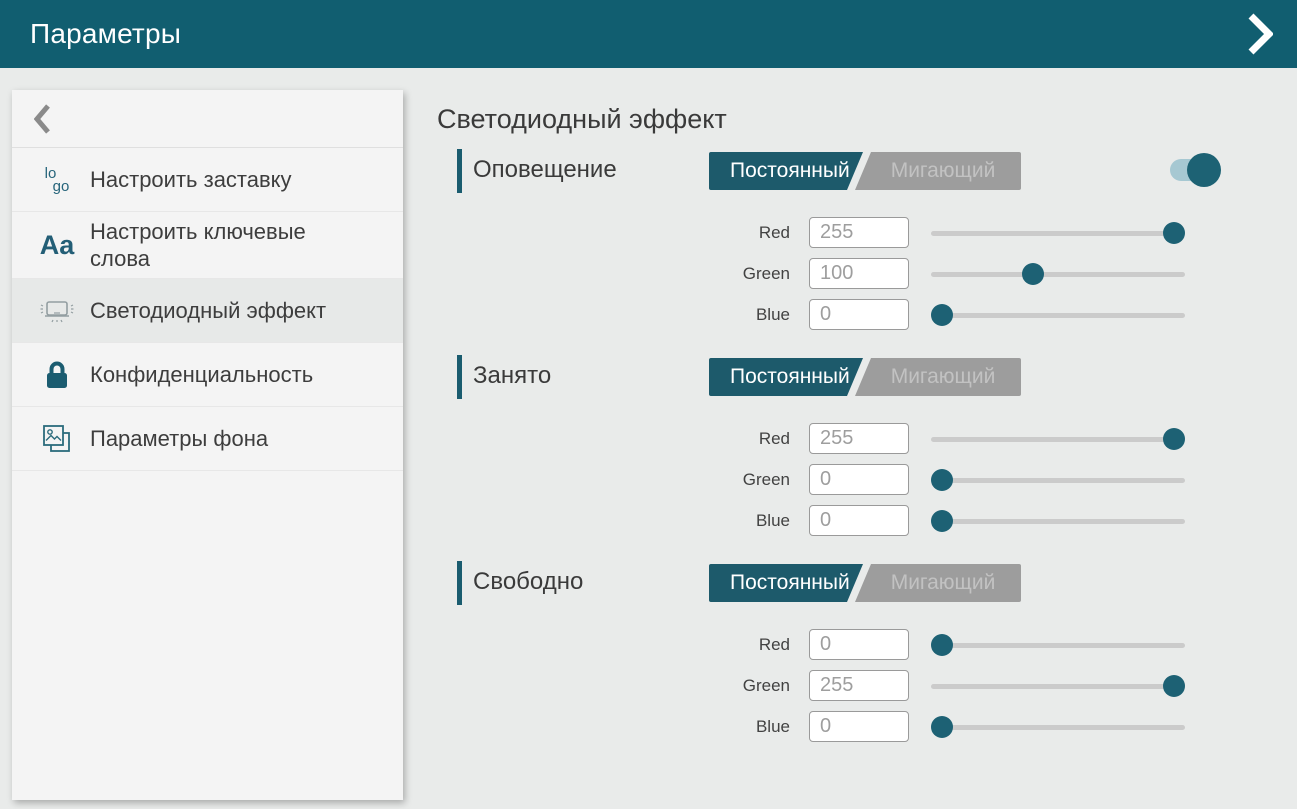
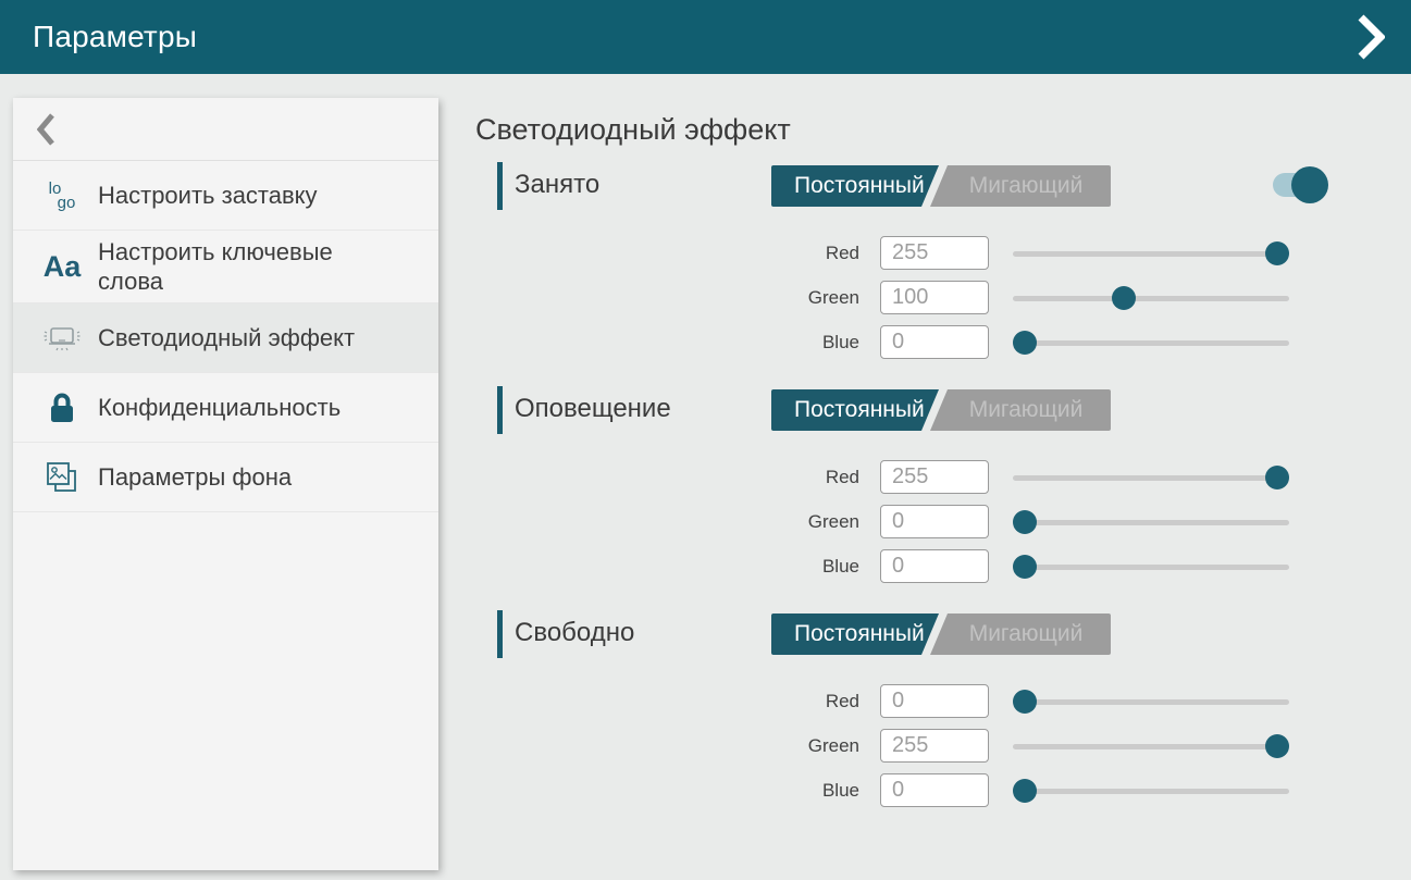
  Параметры
  lo
  go
  Настроить заставку
  Aa
  Настроить ключевые слова
  Светодиодный эффект
  Конфиденциальность
  Параметры фона
  Светодиодный эффект
- Оповещение
+ Занято
  Постоянный
  Мигающий
  Red
  255
  Green
  100
  Blue
  0
- Занято
+ Оповещение
  Постоянный
  Мигающий
  Red
  255
  Green
  0
  Blue
  0
  Свободно
  Постоянный
  Мигающий
  Red
  0
  Green
  255
  Blue
  0
